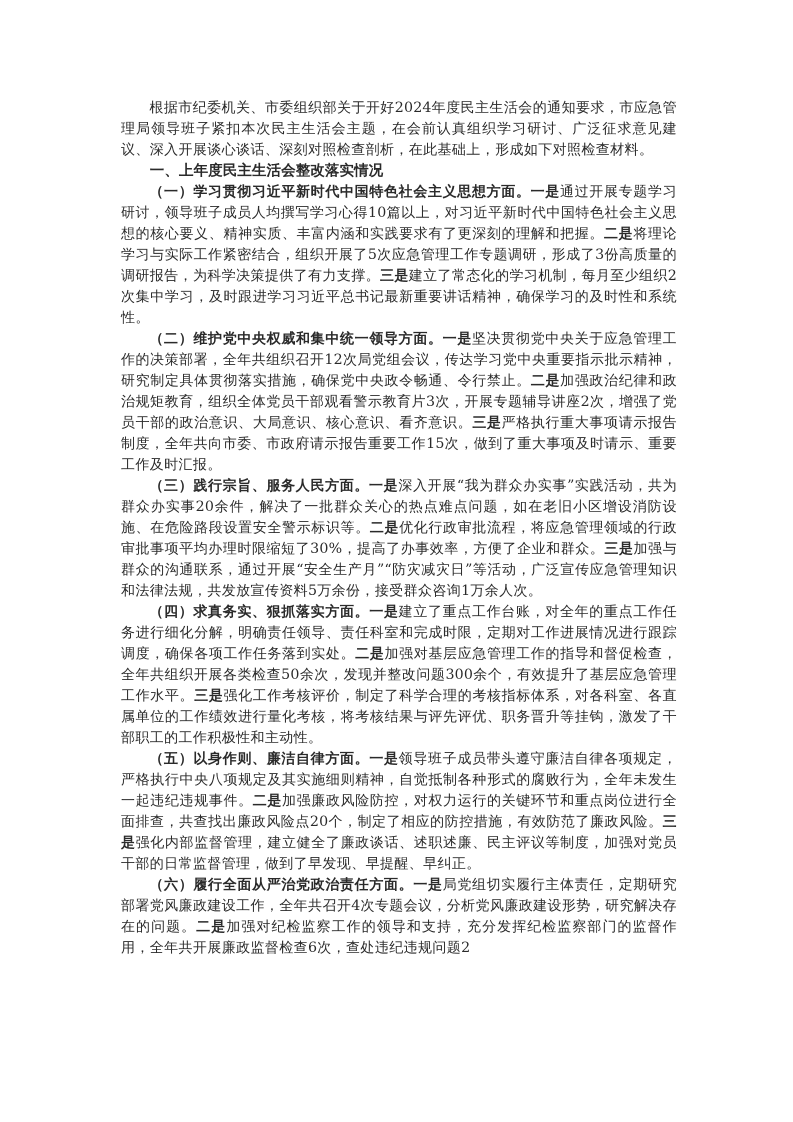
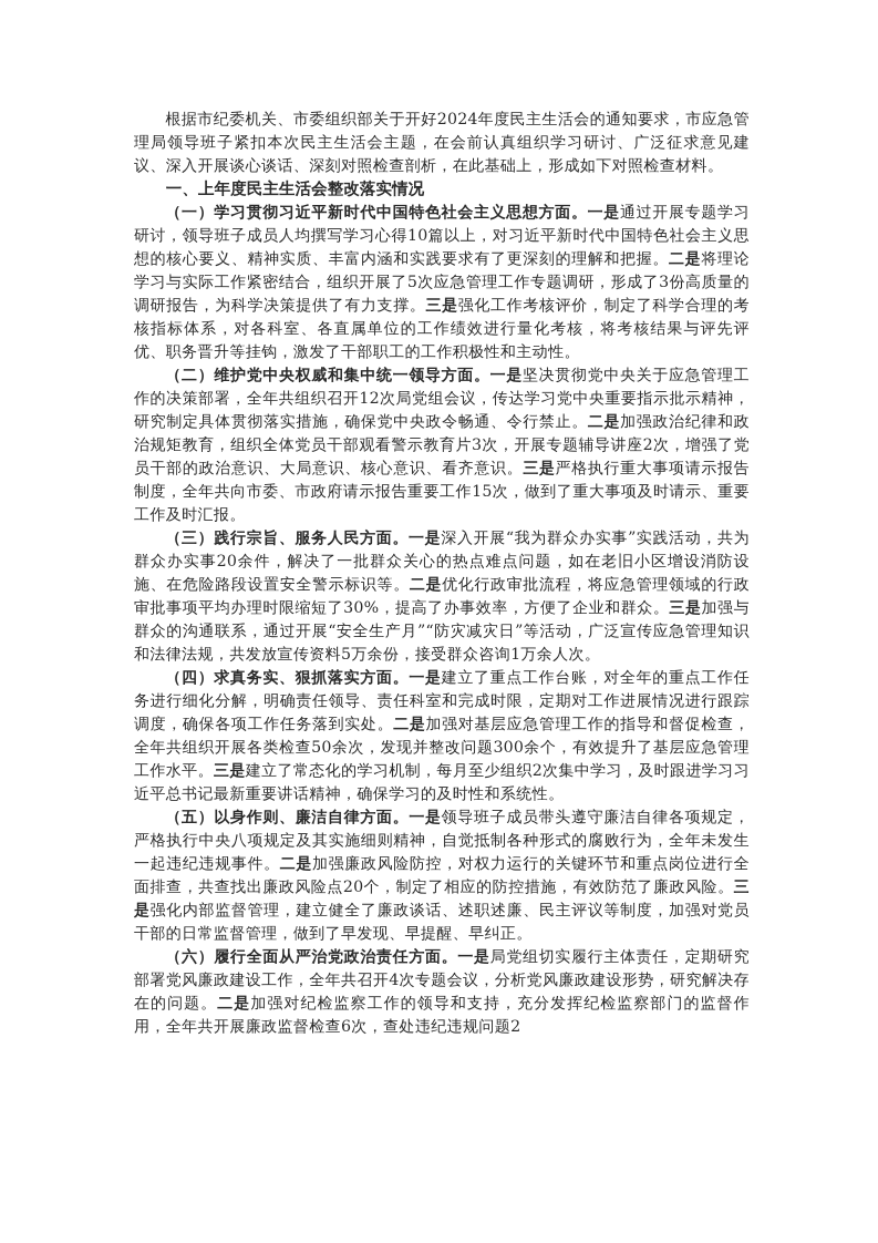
  根据市纪委机关、市委组织部关于开好2024年度民主生活会的通知要求，市应急管理局领导班子紧扣本次民主生活会主题，在会前认真组织学习研讨、广泛征求意见建议、深入开展谈心谈话、深刻对照检查剖析，在此基础上，形成如下对照检查材料。
  一、上年度民主生活会整改落实情况
- （一）学习贯彻习近平新时代中国特色社会主义思想方面。一是通过开展专题学习研讨，领导班子成员人均撰写学习心得10篇以上，对习近平新时代中国特色社会主义思想的核心要义、精神实质、丰富内涵和实践要求有了更深刻的理解和把握。二是将理论学习与实际工作紧密结合，组织开展了5次应急管理工作专题调研，形成了3份高质量的调研报告，为科学决策提供了有力支撑。三是建立了常态化的学习机制，每月至少组织2次集中学习，及时跟进学习习近平总书记最新重要讲话精神，确保学习的及时性和系统性。
+ （一）学习贯彻习近平新时代中国特色社会主义思想方面。一是通过开展专题学习研讨，领导班子成员人均撰写学习心得10篇以上，对习近平新时代中国特色社会主义思想的核心要义、精神实质、丰富内涵和实践要求有了更深刻的理解和把握。二是将理论学习与实际工作紧密结合，组织开展了5次应急管理工作专题调研，形成了3份高质量的调研报告，为科学决策提供了有力支撑。三是强化工作考核评价，制定了科学合理的考核指标体系，对各科室、各直属单位的工作绩效进行量化考核，将考核结果与评先评优、职务晋升等挂钩，激发了干部职工的工作积极性和主动性。
  （二）维护党中央权威和集中统一领导方面。一是坚决贯彻党中央关于应急管理工作的决策部署，全年共组织召开12次局党组会议，传达学习党中央重要指示批示精神，研究制定具体贯彻落实措施，确保党中央政令畅通、令行禁止。二是加强政治纪律和政治规矩教育，组织全体党员干部观看警示教育片3次，开展专题辅导讲座2次，增强了党员干部的政治意识、大局意识、核心意识、看齐意识。三是严格执行重大事项请示报告制度，全年共向市委、市政府请示报告重要工作15次，做到了重大事项及时请示、重要工作及时汇报。
  （三）践行宗旨、服务人民方面。一是深入开展“我为群众办实事”实践活动，共为群众办实事20余件，解决了一批群众关心的热点难点问题，如在老旧小区增设消防设施、在危险路段设置安全警示标识等。二是优化行政审批流程，将应急管理领域的行政审批事项平均办理时限缩短了30%，提高了办事效率，方便了企业和群众。三是加强与群众的沟通联系，通过开展“安全生产月”“防灾减灾日”等活动，广泛宣传应急管理知识和法律法规，共发放宣传资料5万余份，接受群众咨询1万余人次。
- （四）求真务实、狠抓落实方面。一是建立了重点工作台账，对全年的重点工作任务进行细化分解，明确责任领导、责任科室和完成时限，定期对工作进展情况进行跟踪调度，确保各项工作任务落到实处。二是加强对基层应急管理工作的指导和督促检查，全年共组织开展各类检查50余次，发现并整改问题300余个，有效提升了基层应急管理工作水平。三是强化工作考核评价，制定了科学合理的考核指标体系，对各科室、各直属单位的工作绩效进行量化考核，将考核结果与评先评优、职务晋升等挂钩，激发了干部职工的工作积极性和主动性。
+ （四）求真务实、狠抓落实方面。一是建立了重点工作台账，对全年的重点工作任务进行细化分解，明确责任领导、责任科室和完成时限，定期对工作进展情况进行跟踪调度，确保各项工作任务落到实处。二是加强对基层应急管理工作的指导和督促检查，全年共组织开展各类检查50余次，发现并整改问题300余个，有效提升了基层应急管理工作水平。三是建立了常态化的学习机制，每月至少组织2次集中学习，及时跟进学习习近平总书记最新重要讲话精神，确保学习的及时性和系统性。
  （五）以身作则、廉洁自律方面。一是领导班子成员带头遵守廉洁自律各项规定，严格执行中央八项规定及其实施细则精神，自觉抵制各种形式的腐败行为，全年未发生一起违纪违规事件。二是加强廉政风险防控，对权力运行的关键环节和重点岗位进行全面排查，共查找出廉政风险点20个，制定了相应的防控措施，有效防范了廉政风险。三是强化内部监督管理，建立健全了廉政谈话、述职述廉、民主评议等制度，加强对党员干部的日常监督管理，做到了早发现、早提醒、早纠正。
  （六）履行全面从严治党政治责任方面。一是局党组切实履行主体责任，定期研究部署党风廉政建设工作，全年共召开4次专题会议，分析党风廉政建设形势，研究解决存在的问题。二是加强对纪检监察工作的领导和支持，充分发挥纪检监察部门的监督作用，全年共开展廉政监督检查6次，查处违纪违规问题2
